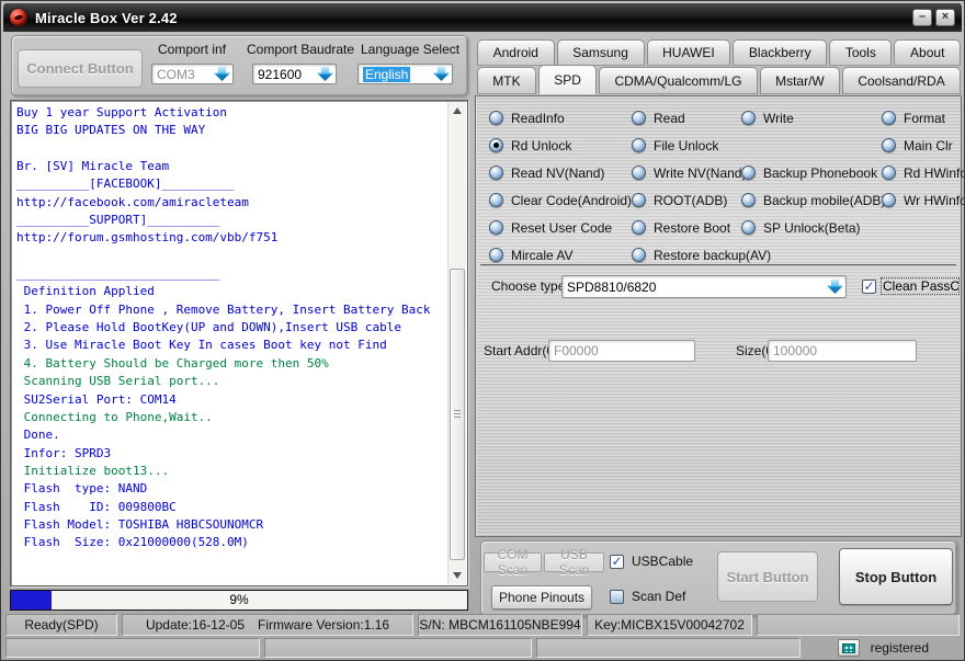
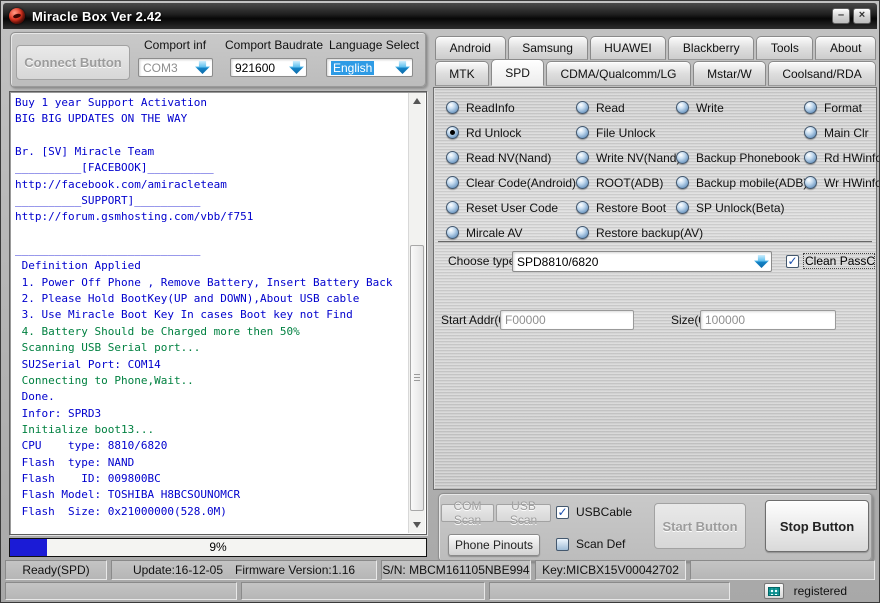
  Miracle Box Ver 2.42
  –
  ×
  Connect Button
  Comport inf
  COM3
  Comport Baudrate
  921600
  Language Select
  English
  Buy 1 year Support Activation
  BIG BIG UPDATES ON THE WAY
  Br. [SV] Miracle Team
  __________[FACEBOOK]__________
  http://facebook.com/amiracleteam
  __________SUPPORT]__________
  http://forum.gsmhosting.com/vbb/f751
  ____________________________
  Definition Applied
  1. Power Off Phone , Remove Battery, Insert Battery Back
- 2. Please Hold BootKey(UP and DOWN),Insert USB cable
+ 2. Please Hold BootKey(UP and DOWN),About USB cable
  3. Use Miracle Boot Key In cases Boot key not Find
  4. Battery Should be Charged more then 50%
  Scanning USB Serial port...
  SU2Serial Port: COM14
  Connecting to Phone,Wait..
  Done.
  Infor: SPRD3
  Initialize boot13...
+ CPU type: 8810/6820
  Flash type: NAND
  Flash ID: 009800BC
  Flash Model: TOSHIBA H8BCSOUNOMCR
  Flash Size: 0x21000000(528.0M)
  9%
  Android
  Samsung
  HUAWEI
  Blackberry
  Tools
  About
  MTK
  SPD
  CDMA/Qualcomm/LG
  Mstar/W
  Coolsand/RDA
  ReadInfo
  Read
  Write
  Format
  Rd Unlock
  File Unlock
  Main Clr
  Read NV(Nand)
  Write NV(Nand
  Backup Phonebook
  Rd HWinfo
  Clear Code(Android)
  ROOT(ADB)
  Backup mobile(ADB
  Wr HWinfo
  Reset User Code
  Restore Boot
  SP Unlock(Beta)
  Mircale AV
  Restore backup(AV)
  Choose typ
  SPD8810/6820
  ✓
  Clean PassC
  Start Addr(
  F00000
  Size(
  100000
  COM Scan
  USB Scan
  Phone Pinouts
  ✓
  USBCable
  Scan Def
  Start Button
  Stop Button
  Ready(SPD)
  Update:16-12-05
  Firmware Version:1.16
  S/N: MBCM161105NBE994
  Key:MICBX15V00042702
  registered
